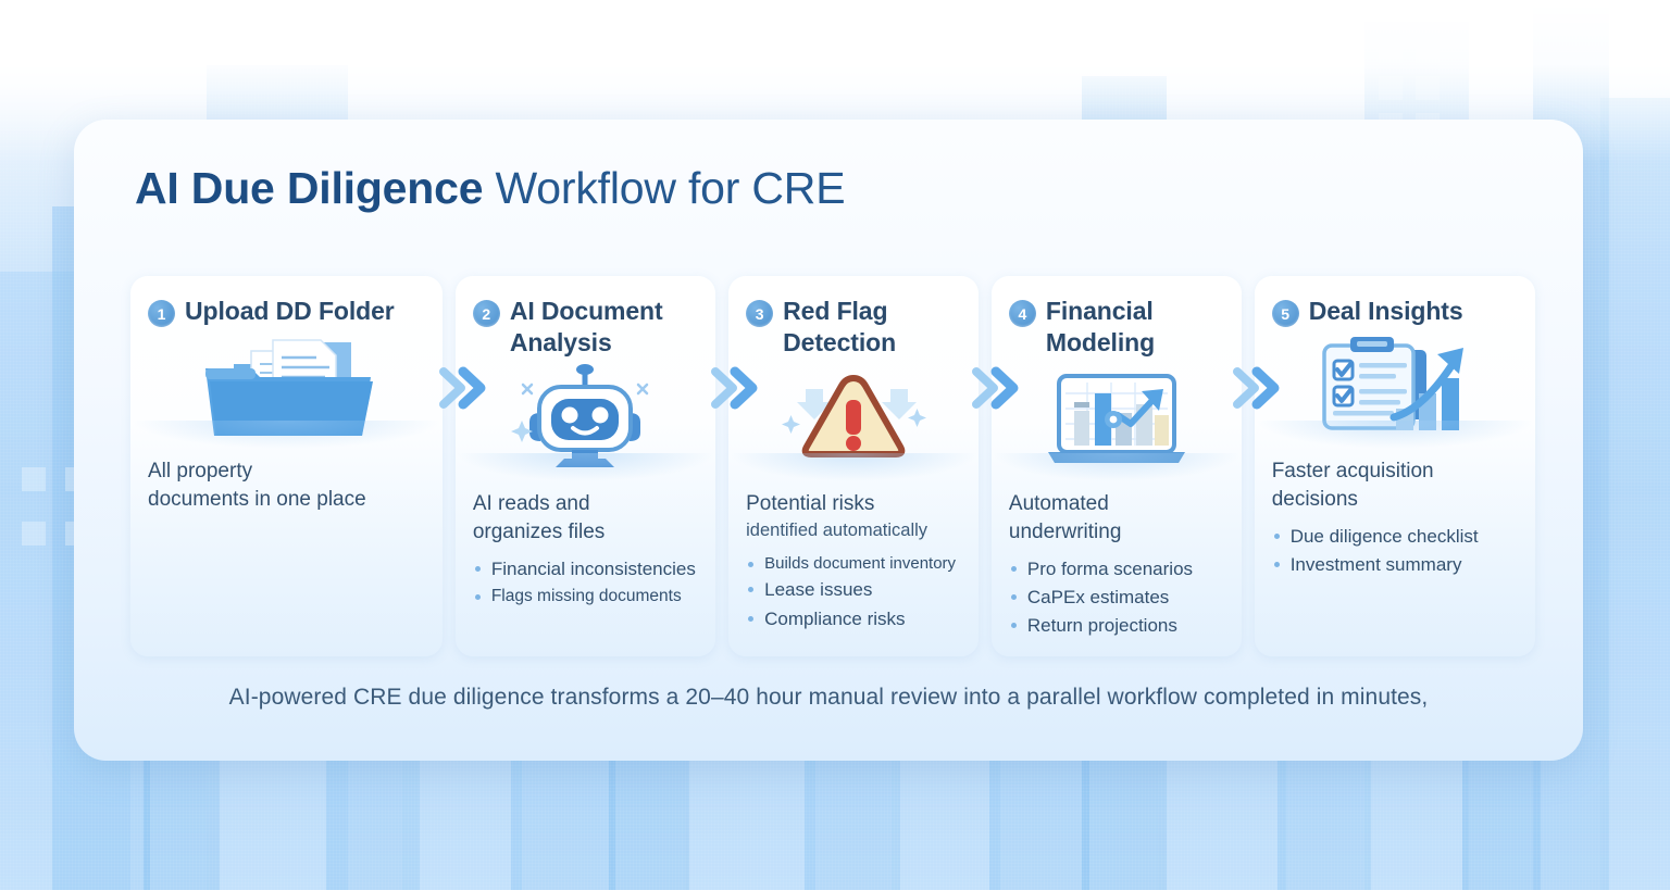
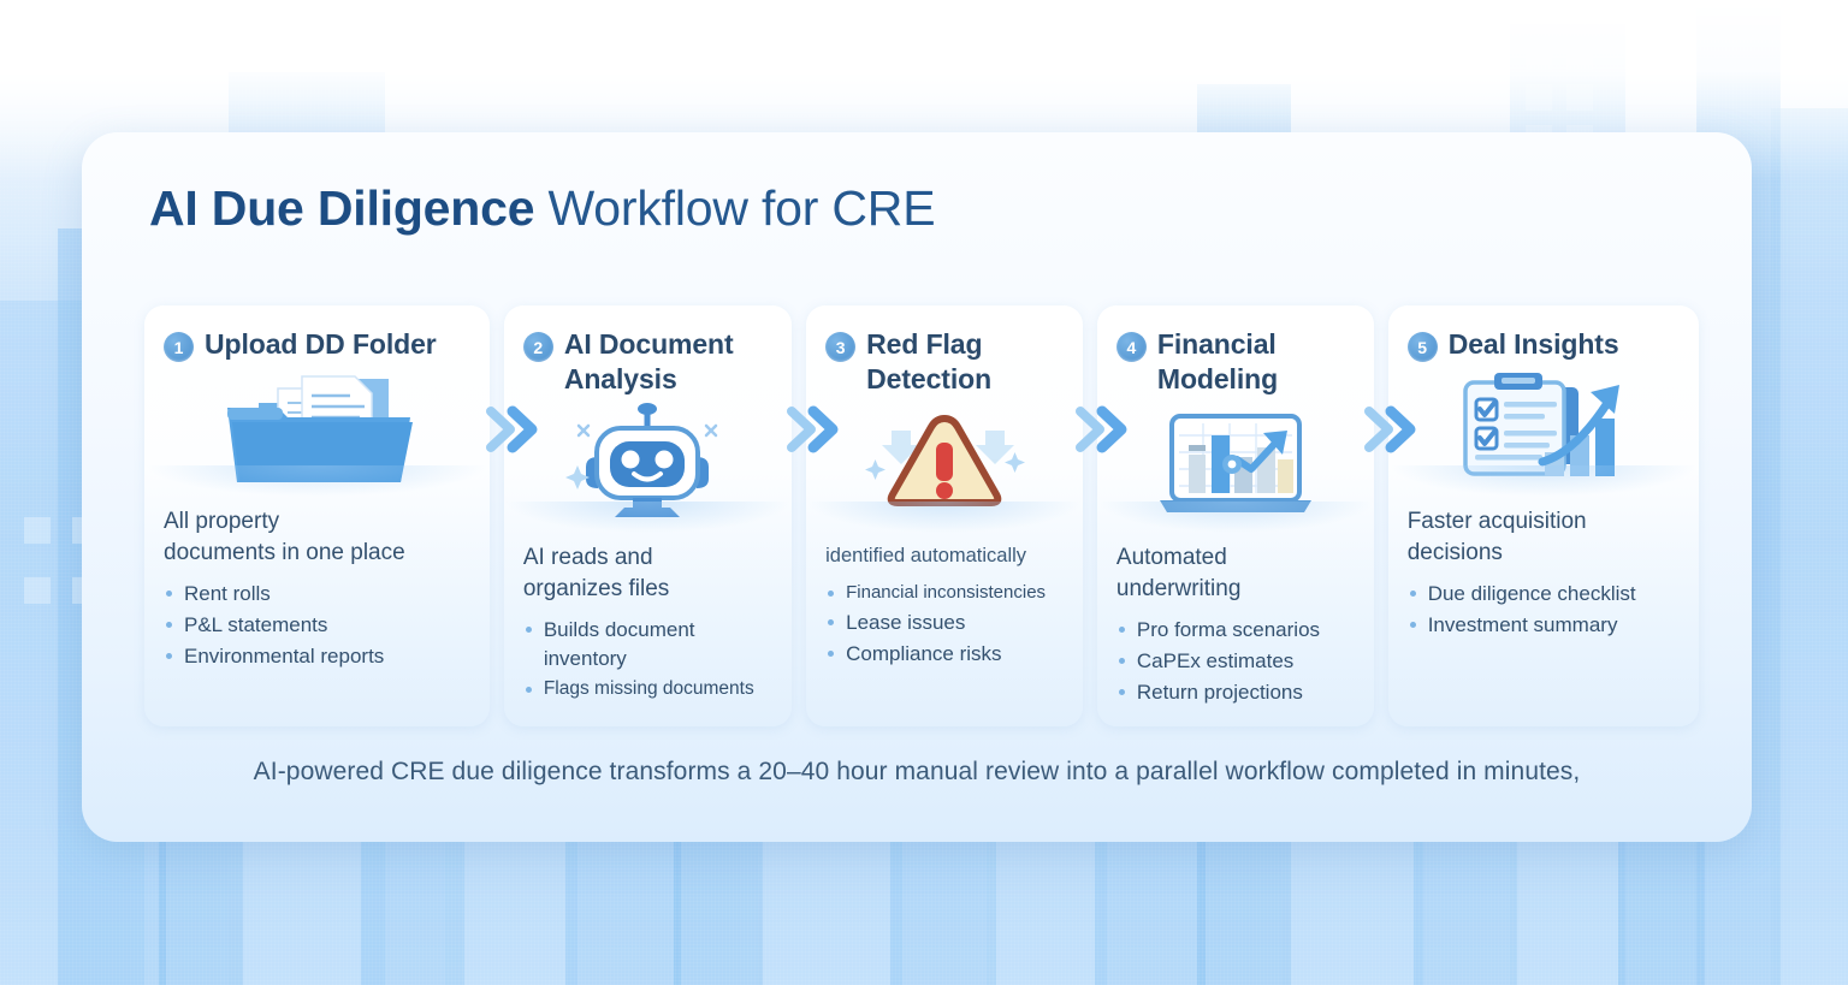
  AI Due Diligence Workflow for CRE
  1
  Upload DD Folder
  All property
  documents in one place
+ Rent rolls
+ P&L statements
+ Environmental reports
  2
  AI Document Analysis
  AI reads and
  organizes files
- Financial inconsistencies
+ Builds document inventory
  Flags missing documents
  3
  Red Flag Detection
- Potential risks
  identified automatically
- Builds document inventory
+ Financial inconsistencies
  Lease issues
  Compliance risks
  4
  Financial Modeling
  Automated
  underwriting
  Pro forma scenarios
  CaPEx estimates
  Return projections
  5
  Deal Insights
  Faster acquisition
  decisions
  Due diligence checklist
  Investment summary
  AI-powered CRE due diligence transforms a 20–40 hour manual review into a parallel workflow completed in minutes,
